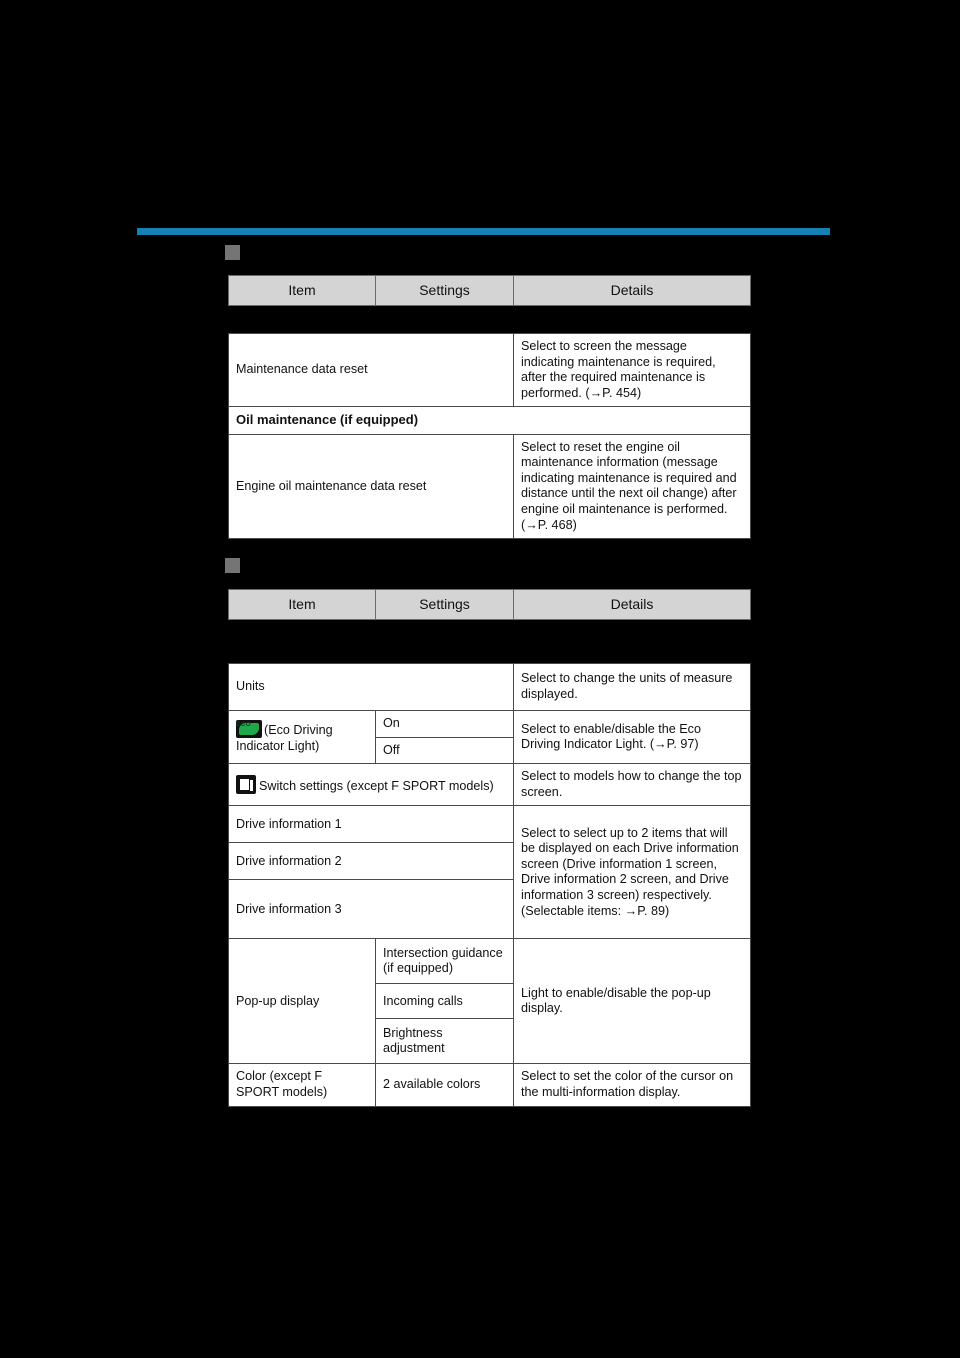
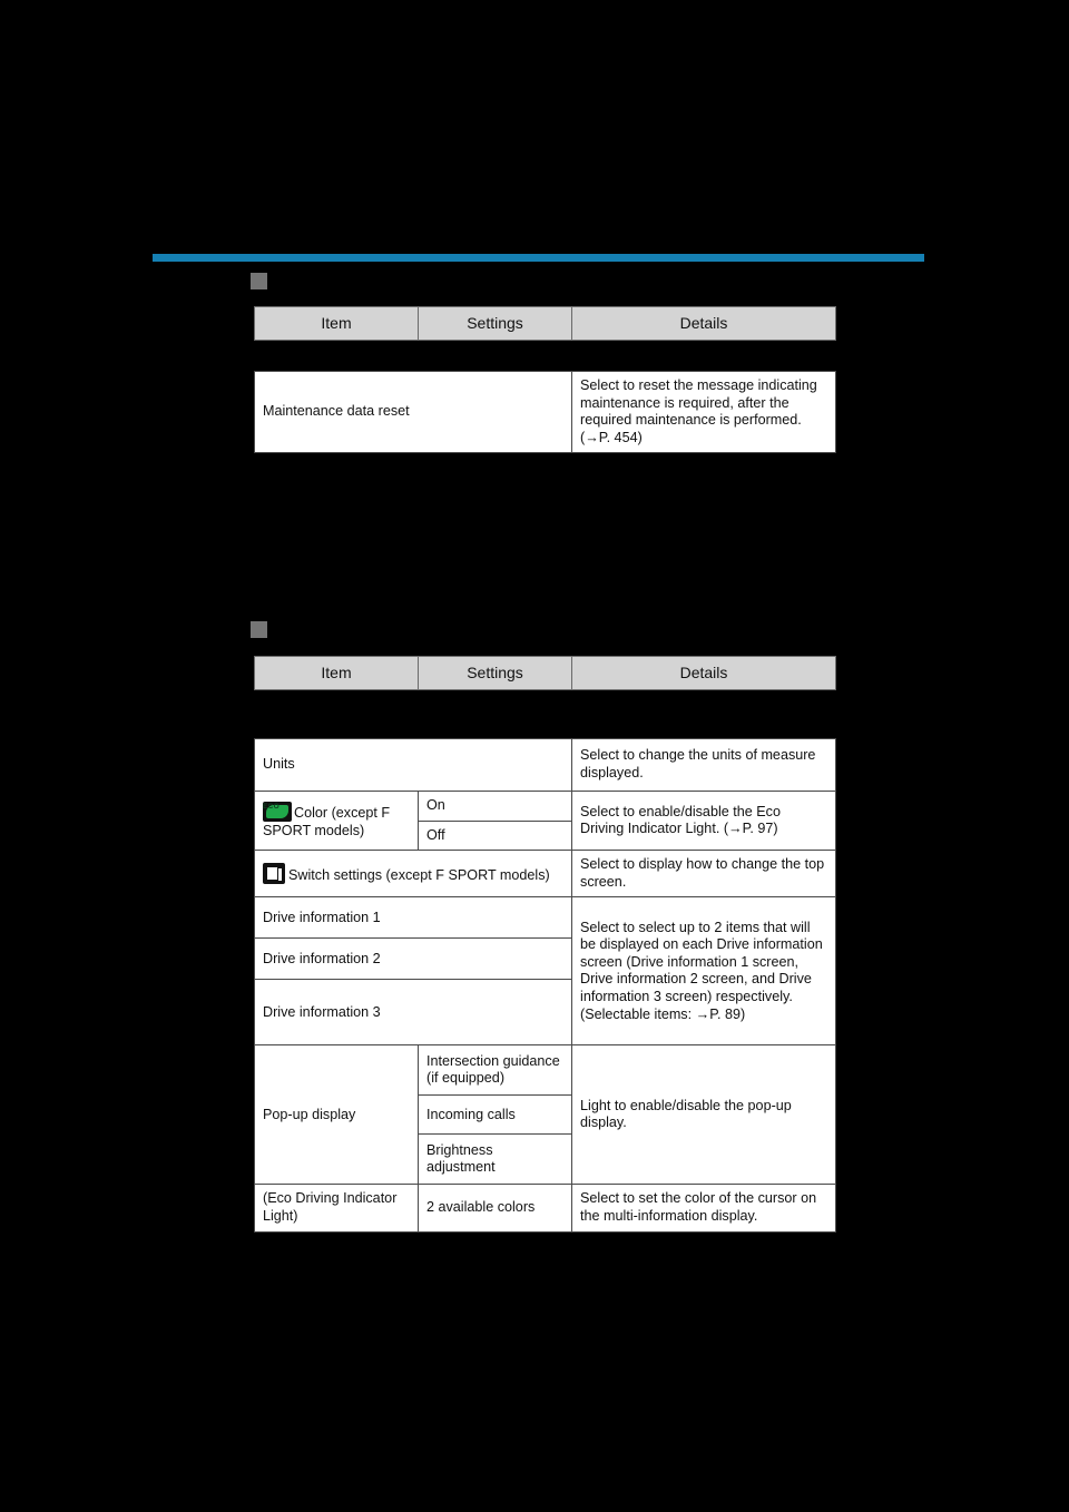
  Item	Settings	Details
- Maintenance data reset	Select to screen the message indicating maintenance is required, after the required maintenance is performed. (→P. 454)
+ Maintenance data reset	Select to reset the message indicating maintenance is required, after the required maintenance is performed. (→P. 454)
- Oil maintenance (if equipped)
- Engine oil maintenance data reset	Select to reset the engine oil maintenance information (message indicating maintenance is required and distance until the next oil change) after engine oil maintenance is performed. (→P. 468)
  Item	Settings	Details
  Units	Select to change the units of measure displayed.
- (Eco Driving Indicator Light)	On	Select to enable/disable the Eco Driving Indicator Light. (→P. 97)
+ Color (except F SPORT models)	On	Select to enable/disable the Eco Driving Indicator Light. (→P. 97)
  Off
- Switch settings (except F SPORT models)	Select to models how to change the top screen.
+ Switch settings (except F SPORT models)	Select to display how to change the top screen.
  Drive information 1	Select to select up to 2 items that will be displayed on each Drive information screen (Drive information 1 screen, Drive information 2 screen, and Drive information 3 screen) respectively. (Selectable items: →P. 89)
  Drive information 2
  Drive information 3
  Pop-up display	Intersection guidance (if equipped)	Light to enable/disable the pop-up display.
  Incoming calls
  Brightness adjustment
- Color (except F SPORT models)	2 available colors	Select to set the color of the cursor on the multi-information display.
+ (Eco Driving Indicator Light)	2 available colors	Select to set the color of the cursor on the multi-information display.
